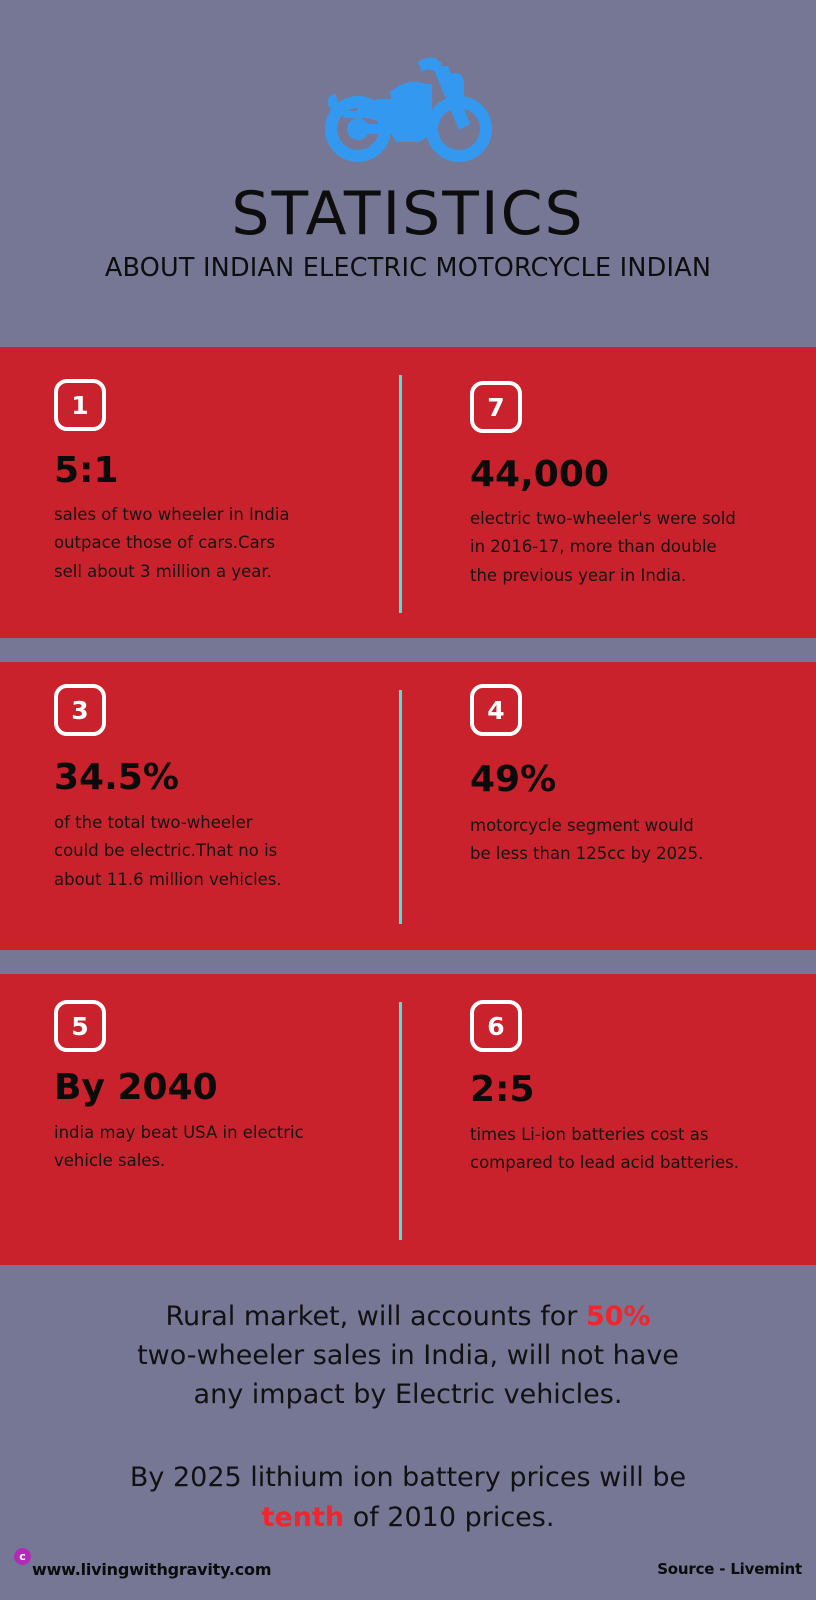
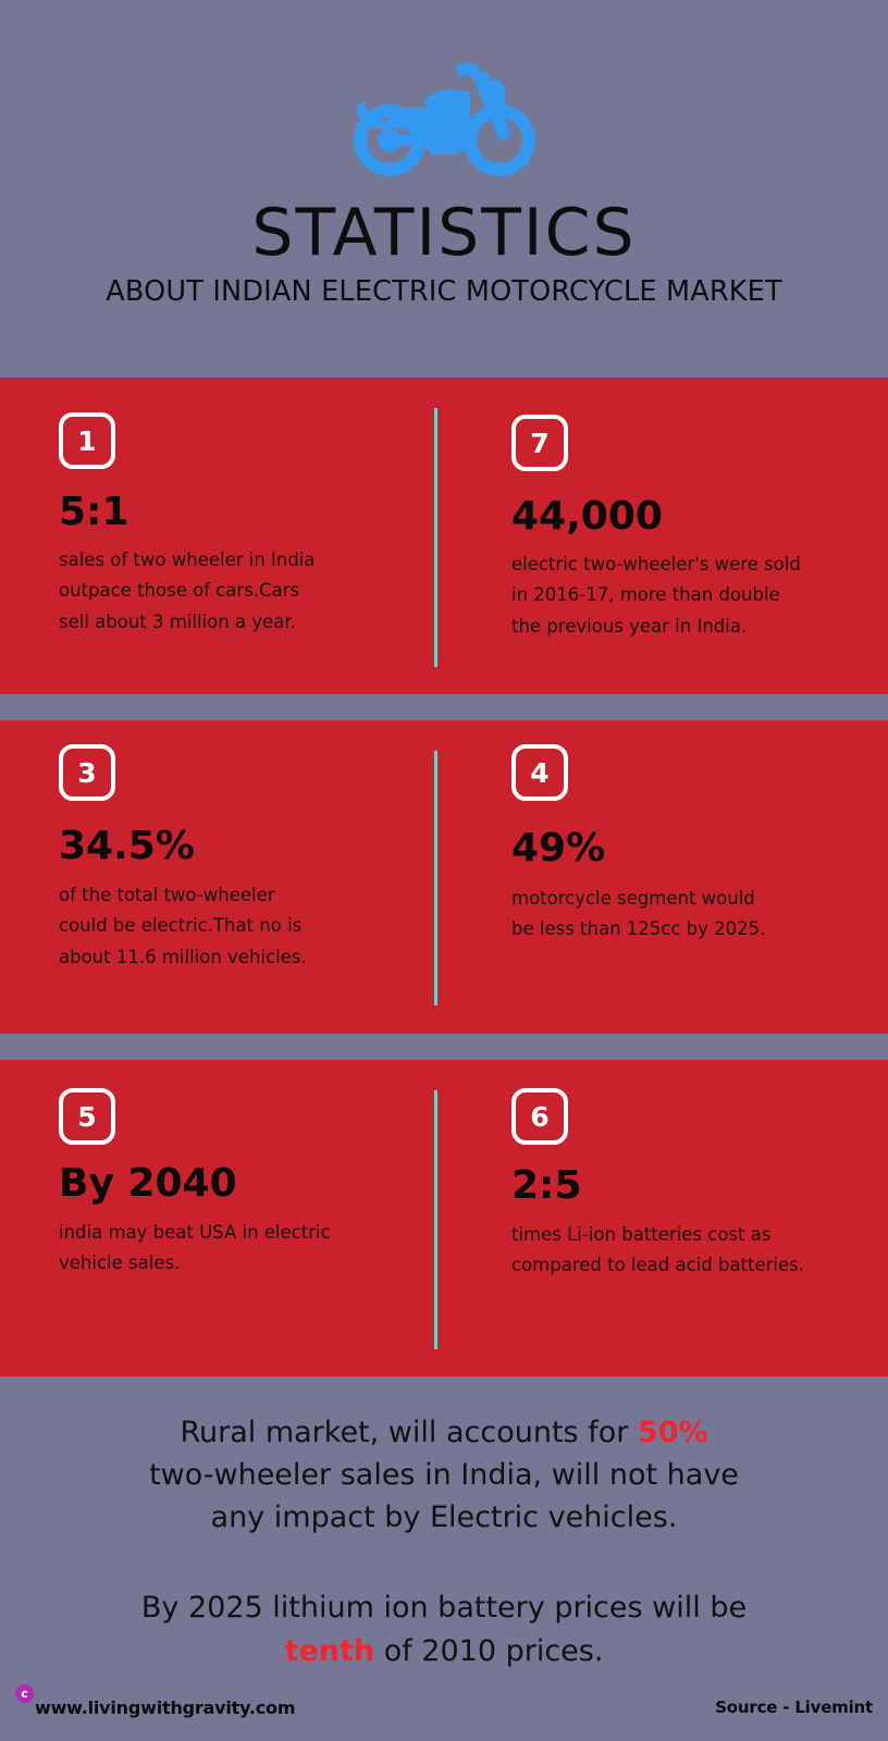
  STATISTICS
- ABOUT INDIAN ELECTRIC MOTORCYCLE INDIAN
+ ABOUT INDIAN ELECTRIC MOTORCYCLE MARKET
  1
  5:1
  sales of two wheeler in India
  outpace those of cars.Cars
  sell about 3 million a year.
  7
  44,000
  electric two-wheeler's were sold
  in 2016-17, more than double
  the previous year in India.
  3
  34.5%
  of the total two-wheeler
  could be electric.That no is
  about 11.6 million vehicles.
  4
  49%
  motorcycle segment would
  be less than 125cc by 2025.
  5
  By 2040
  india may beat USA in electric
  vehicle sales.
  6
  2:5
  times Li-ion batteries cost as
  compared to lead acid batteries.
  Rural market, will accounts for 50%
  two-wheeler sales in India, will not have
  any impact by Electric vehicles.
  By 2025 lithium ion battery prices will be
  tenth of 2010 prices.
  c
  www.livingwithgravity.com
  Source - Livemint
